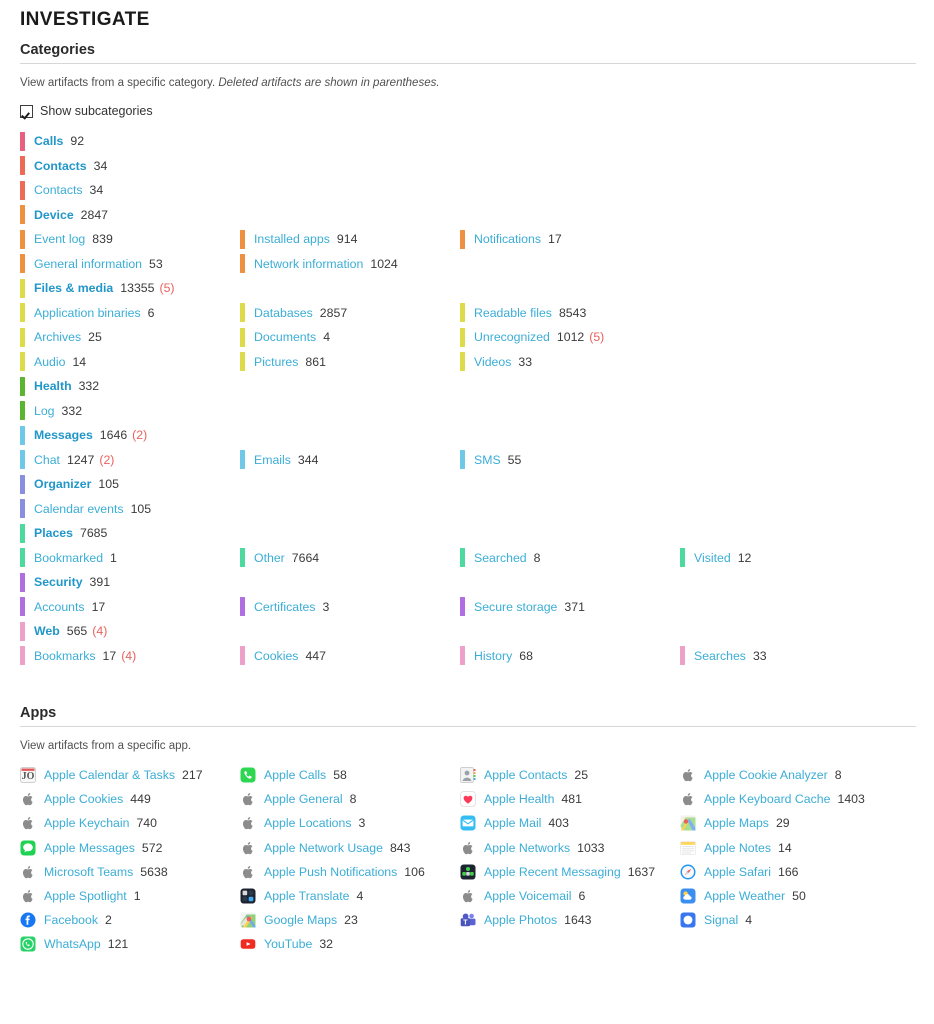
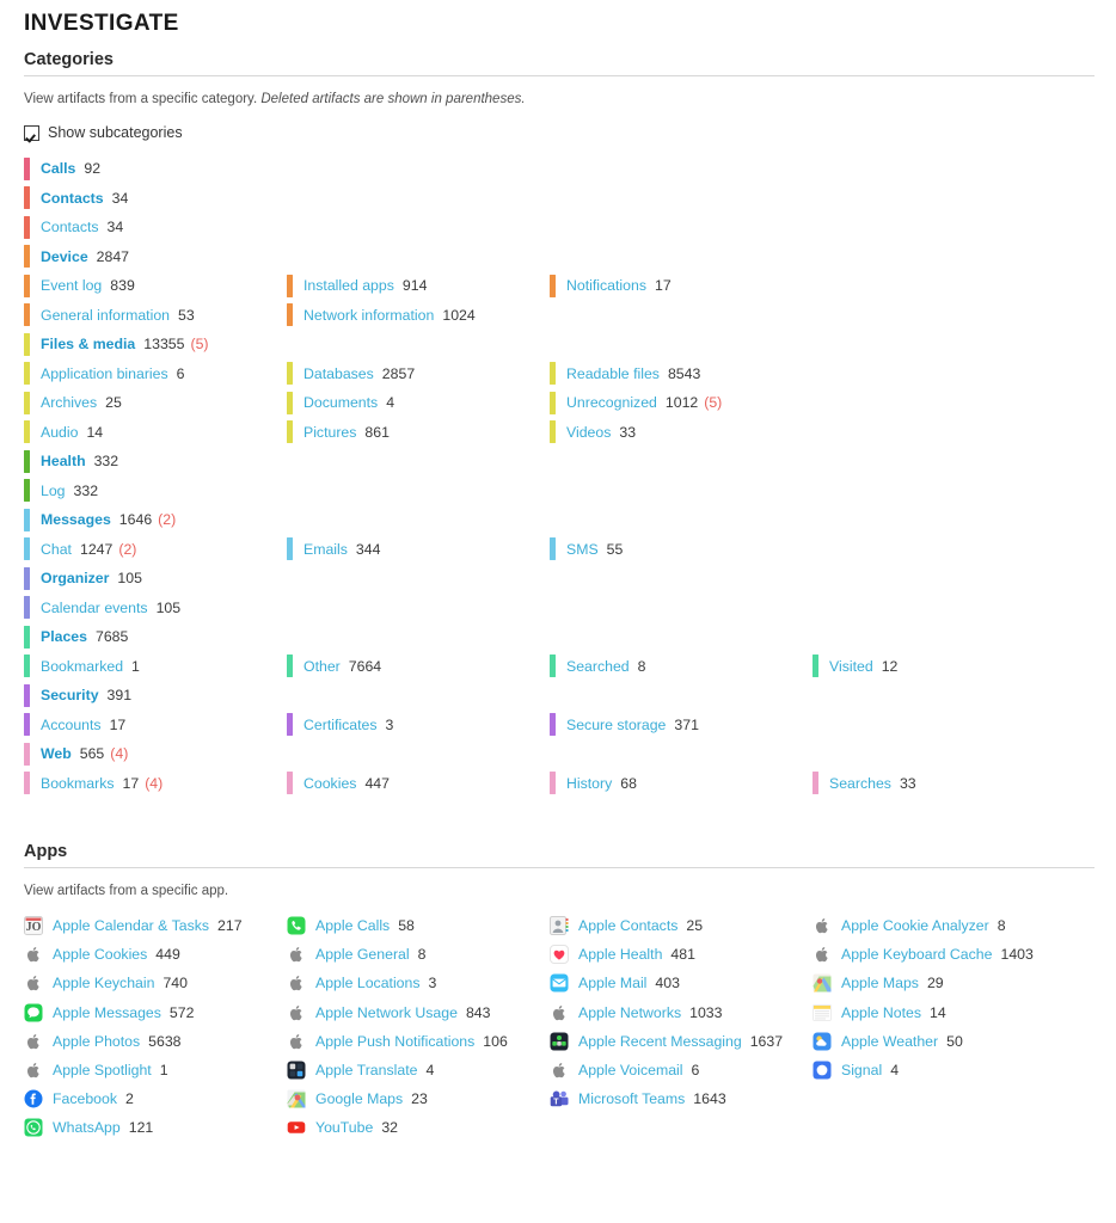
  INVESTIGATE
  Categories
  View artifacts from a specific category. Deleted artifacts are shown in parentheses.
  Show subcategories
  Calls
  92
  Contacts
  34
  Contacts
  34
  Device
  2847
  Event log
  839
  General information
  53
  Installed apps
  914
  Network information
  1024
  Notifications
  17
  Files & media
  13355
  (5)
  Application binaries
  6
  Archives
  25
  Audio
  14
  Databases
  2857
  Documents
  4
  Pictures
  861
  Readable files
  8543
  Unrecognized
  1012
  (5)
  Videos
  33
  Health
  332
  Log
  332
  Messages
  1646
  (2)
  Chat
  1247
  (2)
  Emails
  344
  SMS
  55
  Organizer
  105
  Calendar events
  105
  Places
  7685
  Bookmarked
  1
  Other
  7664
  Searched
  8
  Visited
  12
  Security
  391
  Accounts
  17
  Certificates
  3
  Secure storage
  371
  Web
  565
  (4)
  Bookmarks
  17
  (4)
  Cookies
  447
  History
  68
  Searches
  33
  Apps
  View artifacts from a specific app.
  JO
  Apple Calendar & Tasks
  217
  Apple Cookies
  449
  Apple Keychain
  740
  Apple Messages
  572
- Microsoft Teams
+ Apple Photos
  5638
  Apple Spotlight
  1
  Facebook
  2
  WhatsApp
  121
  Apple Calls
  58
  Apple General
  8
  Apple Locations
  3
  Apple Network Usage
  843
  Apple Push Notifications
  106
  Apple Translate
  4
  Google Maps
  23
  YouTube
  32
  Apple Contacts
  25
  Apple Health
  481
  Apple Mail
  403
  Apple Networks
  1033
  Apple Recent Messaging
  1637
  Apple Voicemail
  6
- Apple Photos
+ Microsoft Teams
  1643
  Apple Cookie Analyzer
  8
  Apple Keyboard Cache
  1403
  Apple Maps
  29
  Apple Notes
  14
- Apple Safari
- 166
  Apple Weather
  50
  Signal
  4
